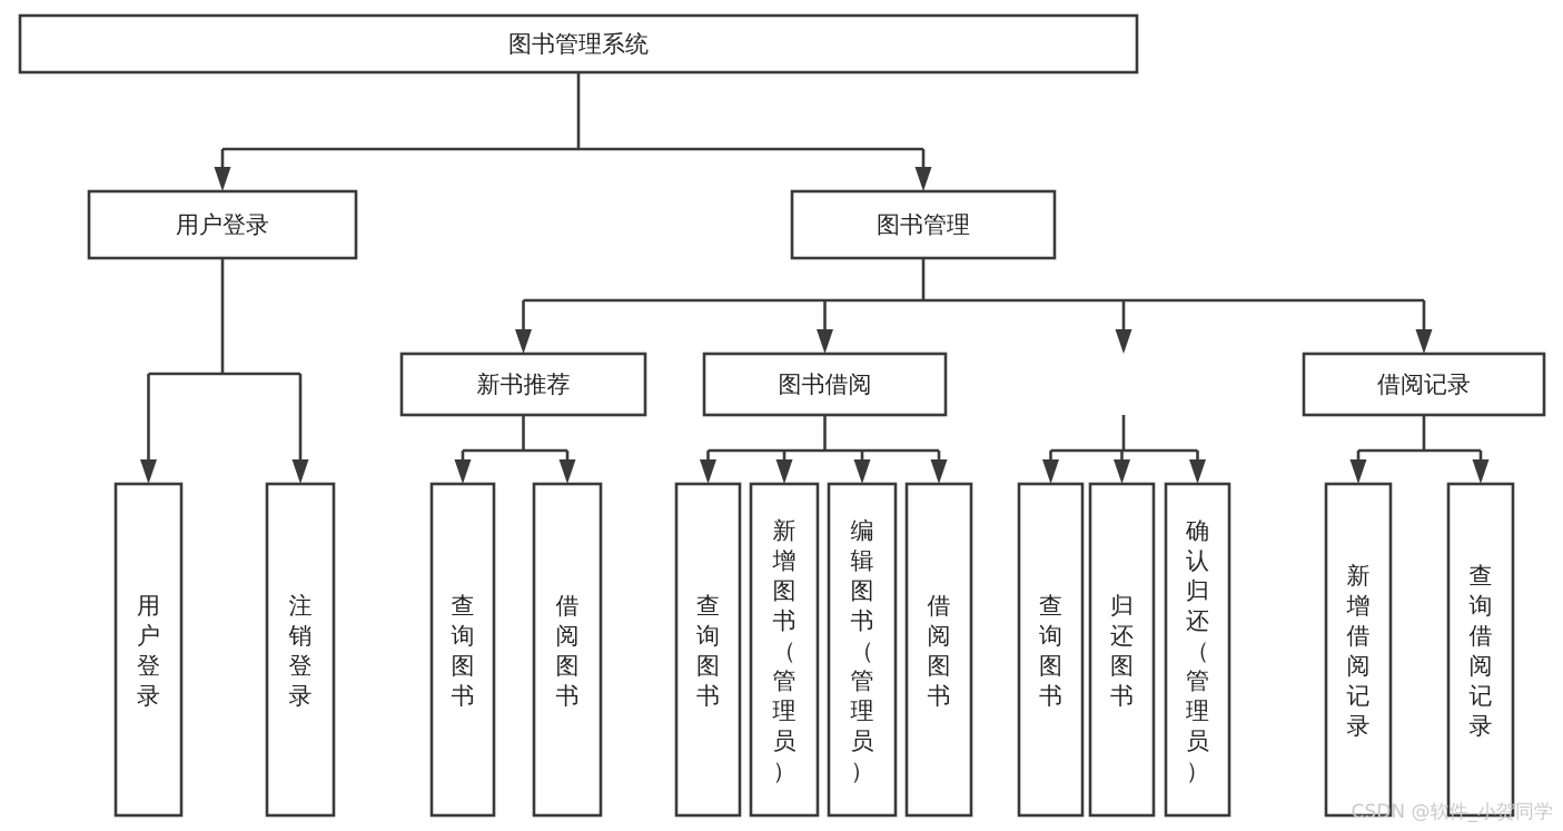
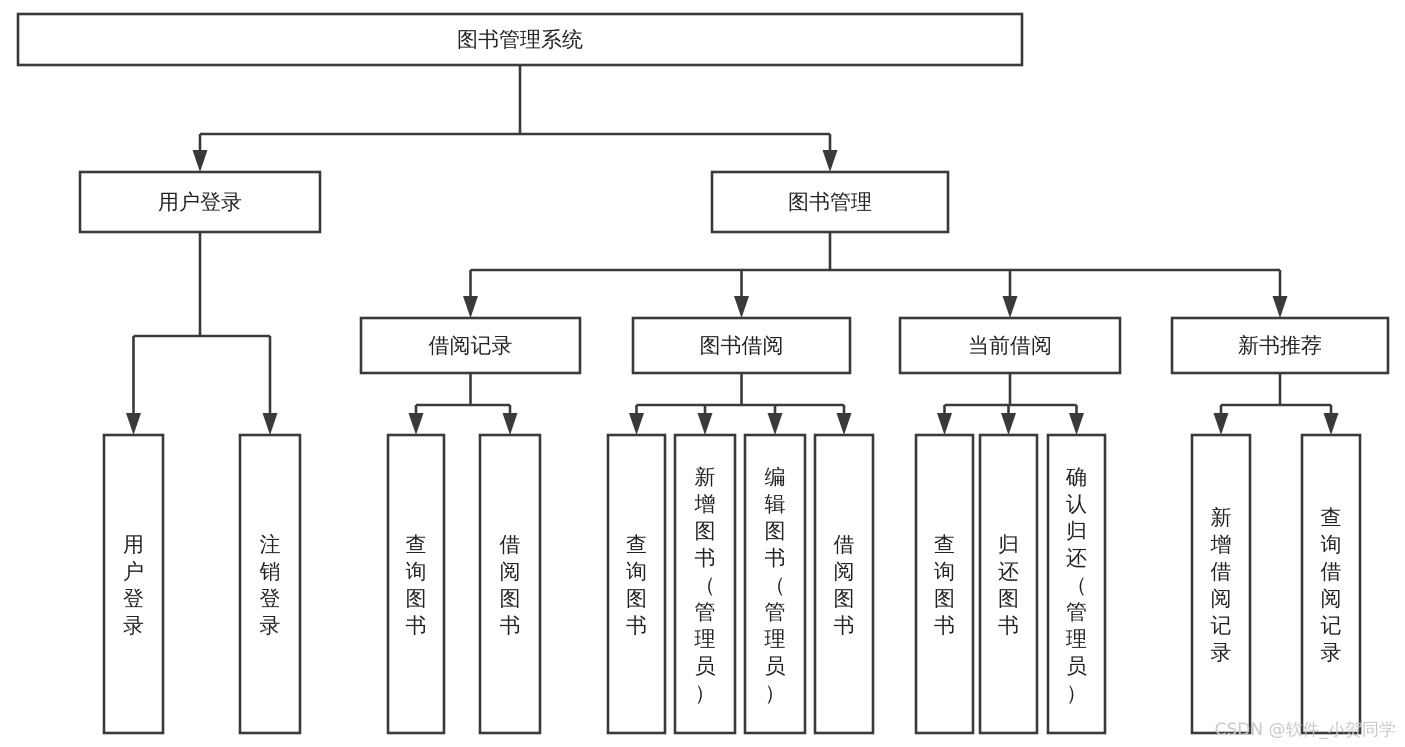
  图书管理系统
  用户登录
  图书管理
- 新书推荐
+ 借阅记录
  图书借阅
+ 当前借阅
- 借阅记录
+ 新书推荐
  用户登录
  注销登录
  查询图书
  借阅图书
  查询图书
  新增图书（管理员）
  编辑图书（管理员）
  借阅图书
  查询图书
  归还图书
  确认归还（管理员）
  新增借阅记录
  查询借阅记录
  CSDN @软件_小贺同学
